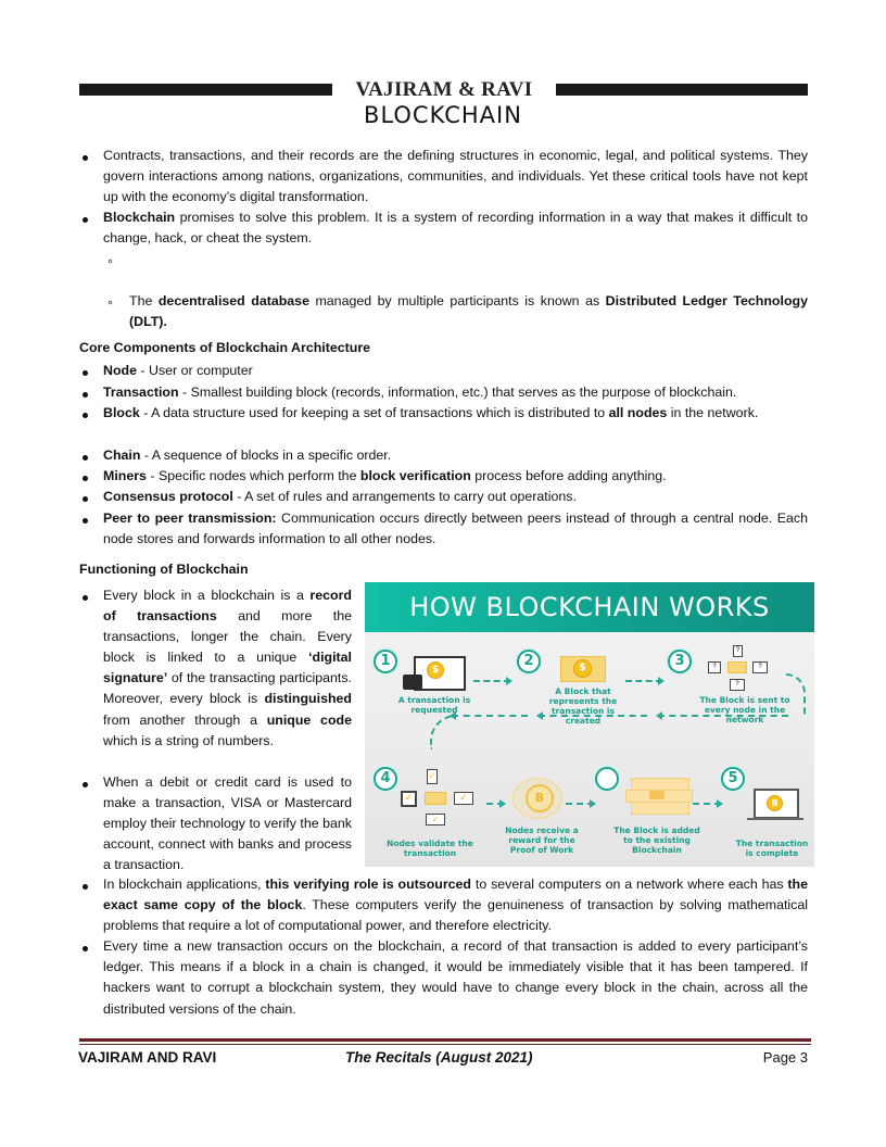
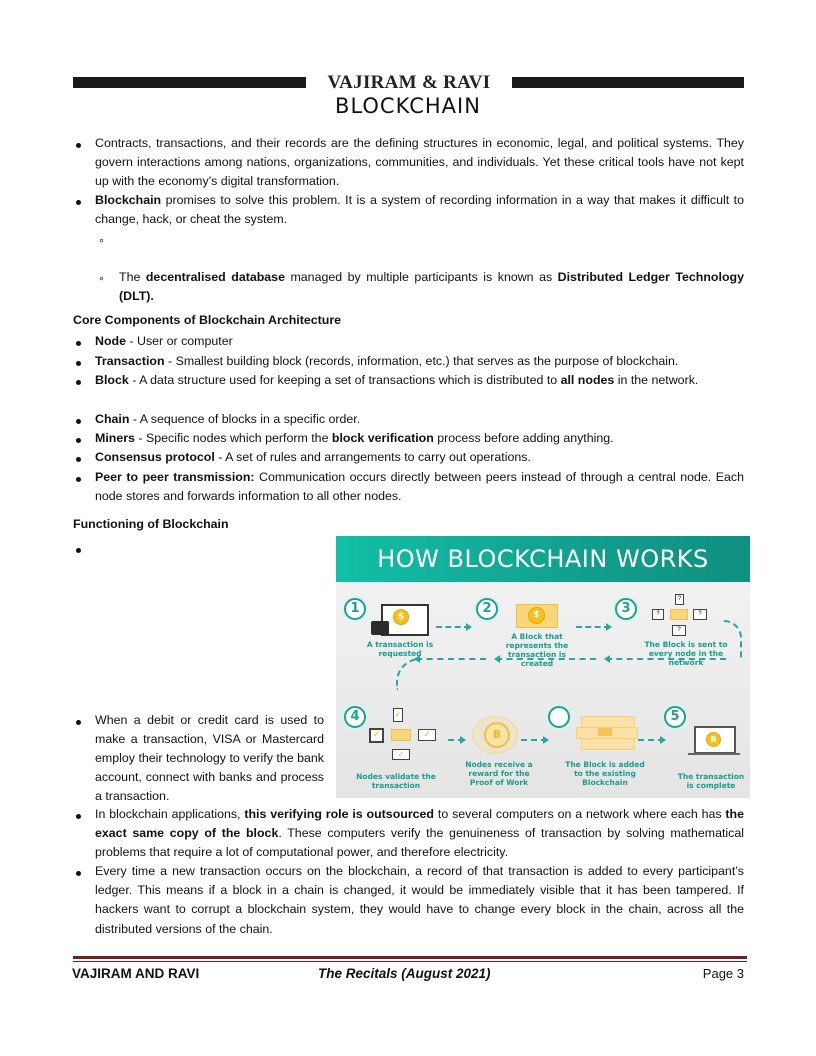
  VAJIRAM & RAVI
  BLOCKCHAIN
  Contracts, transactions, and their records are the defining structures in economic, legal, and political systems. They govern interactions among nations, organizations, communities, and individuals. Yet these critical tools have not kept up with the economy’s digital transformation.
  Blockchain promises to solve this problem. It is a system of recording information in a way that makes it difficult to change, hack, or cheat the system.
  ∘
  ∘
  The decentralised database managed by multiple participants is known as Distributed Ledger Technology (DLT).
  Core Components of Blockchain Architecture
  Node - User or computer
  Transaction - Smallest building block (records, information, etc.) that serves as the purpose of blockchain.
  Block - A data structure used for keeping a set of transactions which is distributed to all nodes in the network.
  Chain - A sequence of blocks in a specific order.
  Miners - Specific nodes which perform the block verification process before adding anything.
  Consensus protocol - A set of rules and arrangements to carry out operations.
  Peer to peer transmission: Communication occurs directly between peers instead of through a central node. Each node stores and forwards information to all other nodes.
  Functioning of Blockchain
- Every block in a blockchain is a record of transactions and more the transactions, longer the chain. Every block is linked to a unique ‘digital signature’ of the transacting participants. Moreover, every block is distinguished from another through a unique code which is a string of numbers.
  When a debit or credit card is used to make a transaction, VISA or Mastercard employ their technology to verify the bank account, connect with banks and process a transaction.
  HOW BLOCKCHAIN WORKS
  1
  $
  A transaction is requested
  2
  $
  A Block that represents the transaction is created
  3
  The Block is sent to every node in the network
  4
  ✓
  ✓
  ✓
  ✓
  Nodes validate the transaction
  B
  Nodes receive a reward for the Proof of Work
  The Block is added to the existing Blockchain
  5
  B
  The transaction is complete
  In blockchain applications, this verifying role is outsourced to several computers on a network where each has the exact same copy of the block. These computers verify the genuineness of transaction by solving mathematical problems that require a lot of computational power, and therefore electricity.
  Every time a new transaction occurs on the blockchain, a record of that transaction is added to every participant’s ledger. This means if a block in a chain is changed, it would be immediately visible that it has been tampered. If hackers want to corrupt a blockchain system, they would have to change every block in the chain, across all the distributed versions of the chain.
  VAJIRAM AND RAVI
  The Recitals (August 2021)
  Page 3
